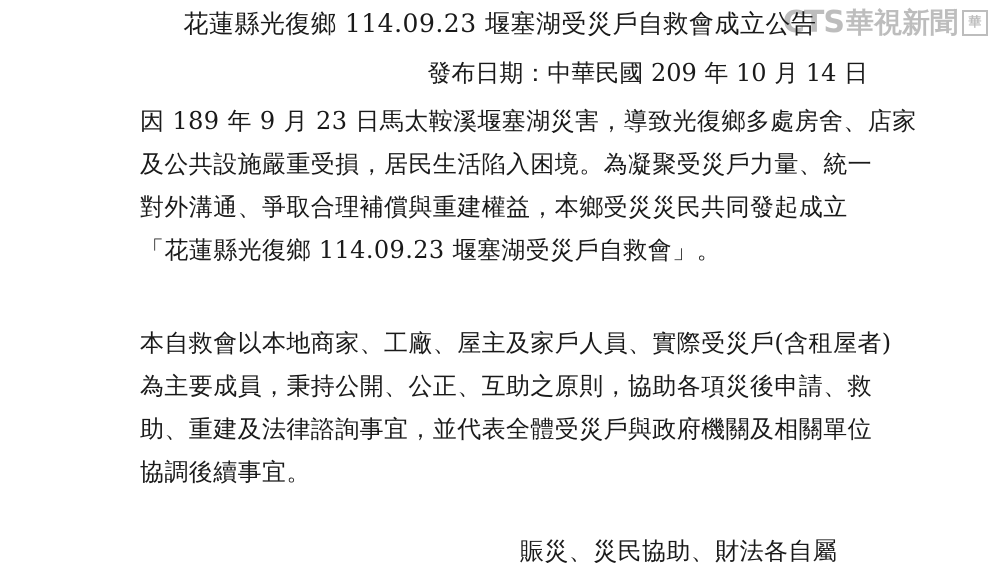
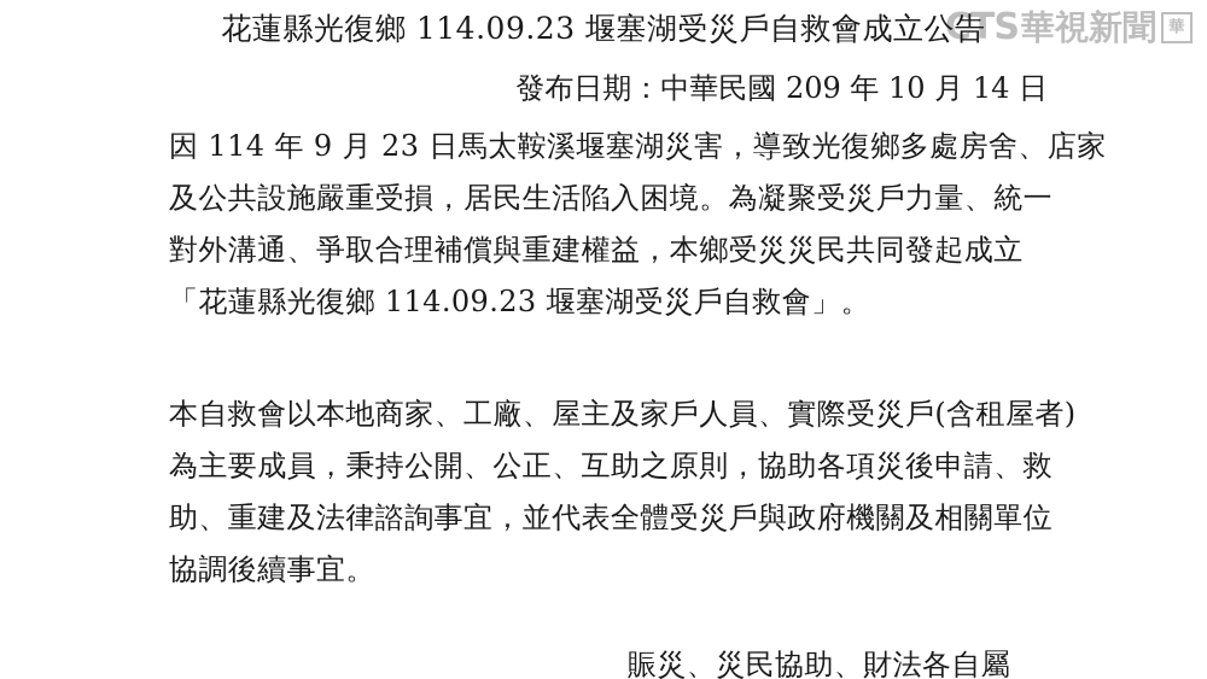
  CTS
  華視新聞
  華
  花蓮縣光復鄉 114.09.23 堰塞湖受災戶自救會成立公告
  發布日期：中華民國 209 年 10 月 14 日
- 因 189 年 9 月 23 日馬太鞍溪堰塞湖災害，導致光復鄉多處房舍、店家
+ 因 114 年 9 月 23 日馬太鞍溪堰塞湖災害，導致光復鄉多處房舍、店家
  及公共設施嚴重受損，居民生活陷入困境。為凝聚受災戶力量、統一
  對外溝通、爭取合理補償與重建權益，本鄉受災災民共同發起成立
  「花蓮縣光復鄉 114.09.23 堰塞湖受災戶自救會」。
  本自救會以本地商家、工廠、屋主及家戶人員、實際受災戶(含租屋者)
  為主要成員，秉持公開、公正、互助之原則，協助各項災後申請、救
  助、重建及法律諮詢事宜，並代表全體受災戶與政府機關及相關單位
  協調後續事宜。
  賑災、災民協助、財法各自屬
